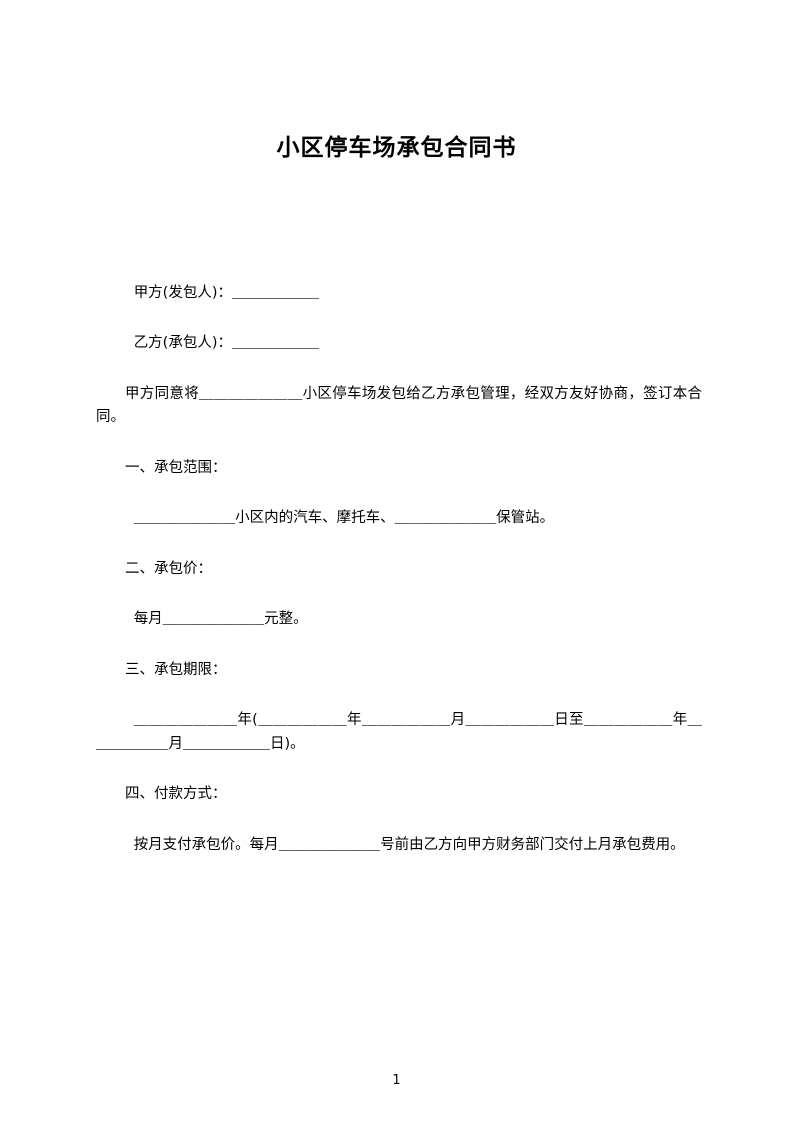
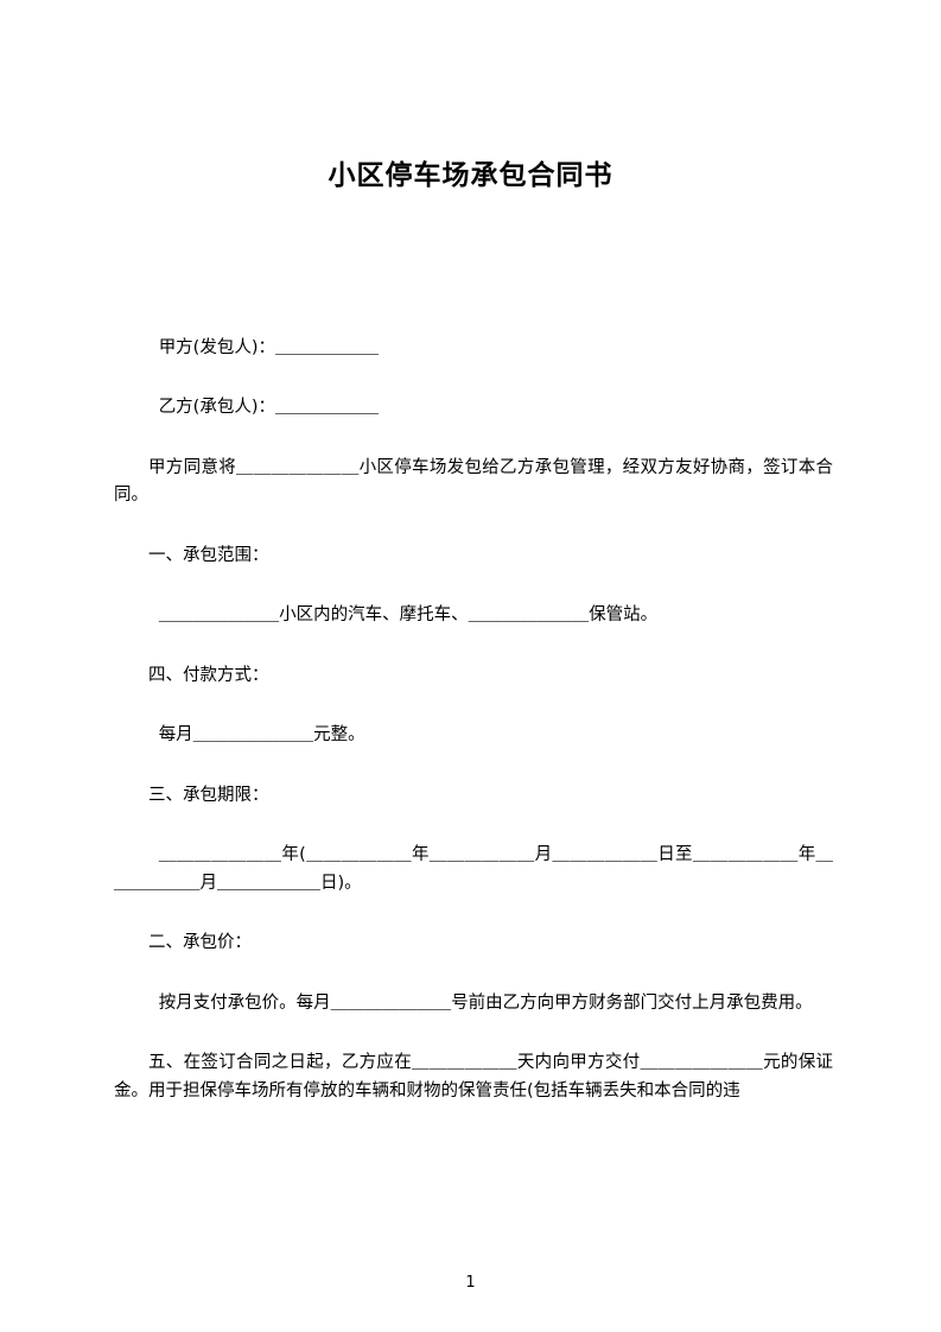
  小区停车场承包合同书
  甲方(发包人)：＿＿＿＿＿＿
  乙方(承包人)：＿＿＿＿＿＿
  甲方同意将＿＿＿＿＿＿＿小区停车场发包给乙方承包管理，经双方友好协商，签订本合同。
  一、承包范围：
  ＿＿＿＿＿＿＿小区内的汽车、摩托车、＿＿＿＿＿＿＿保管站。
- 二、承包价：
+ 四、付款方式：
  每月＿＿＿＿＿＿＿元整。
  三、承包期限：
  ＿＿＿＿＿＿＿年(＿＿＿＿＿＿年＿＿＿＿＿＿月＿＿＿＿＿＿日至＿＿＿＿＿＿年＿＿＿＿＿＿月＿＿＿＿＿＿日)。
- 四、付款方式：
+ 二、承包价：
  按月支付承包价。每月＿＿＿＿＿＿＿号前由乙方向甲方财务部门交付上月承包费用。
+ 五、在签订合同之日起，乙方应在＿＿＿＿＿＿天内向甲方交付＿＿＿＿＿＿＿元的保证金。用于担保停车场所有停放的车辆和财物的保管责任(包括车辆丢失和本合同的违
  1
